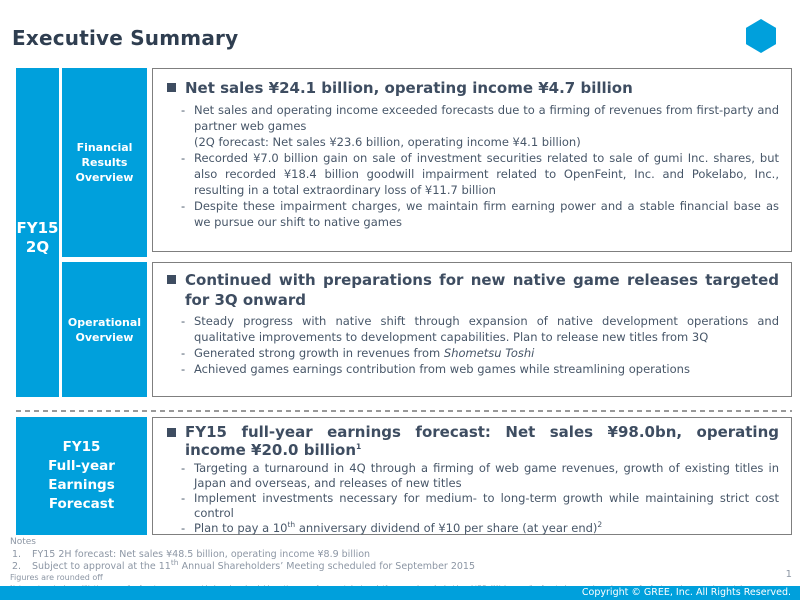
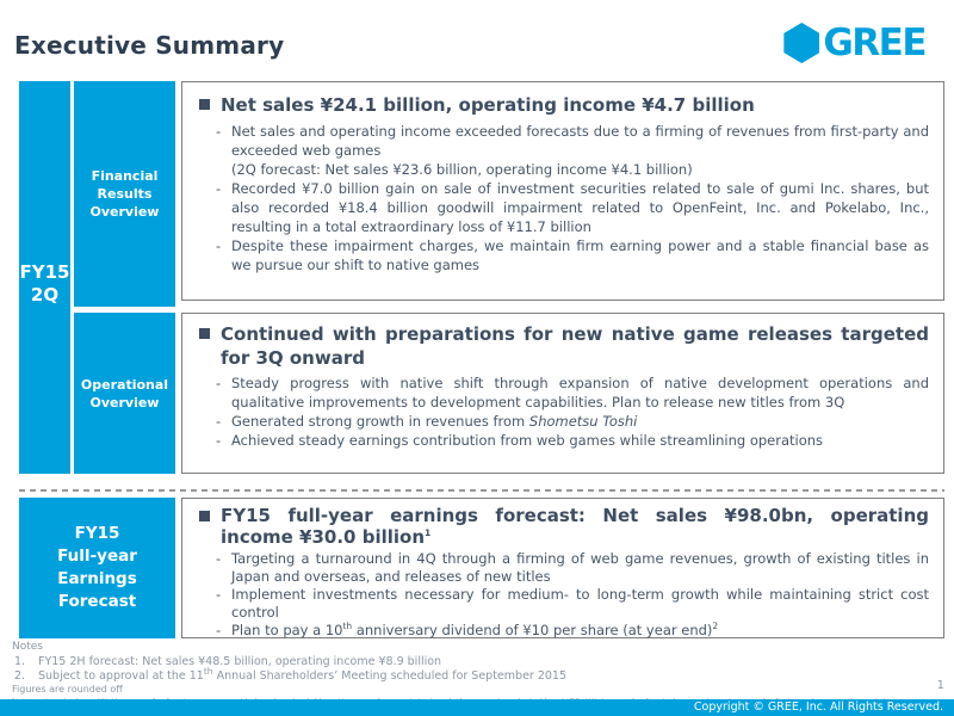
  Executive Summary
+ GREE
  FY15
  2Q
  Financial
  Results
  Overview
  Operational
  Overview
  FY15
  Full-year
  Earnings
  Forecast
  Net sales ¥24.1 billion, operating income ¥4.7 billion
  -
- Net sales and operating income exceeded forecasts due to a firming of revenues from first-party and partner web games
+ Net sales and operating income exceeded forecasts due to a firming of revenues from first-party and exceeded web games
  (2Q forecast: Net sales ¥23.6 billion, operating income ¥4.1 billion)
  -
  Recorded ¥7.0 billion gain on sale of investment securities related to sale of gumi Inc. shares, but also recorded ¥18.4 billion goodwill impairment related to OpenFeint, Inc. and Pokelabo, Inc., resulting in a total extraordinary loss of ¥11.7 billion
  -
  Despite these impairment charges, we maintain firm earning power and a stable financial base as we pursue our shift to native games
  Continued with preparations for new native game releases targeted for 3Q onward
  -
  Steady progress with native shift through expansion of native development operations and qualitative improvements to development capabilities. Plan to release new titles from 3Q
  -
  Generated strong growth in revenues from Shometsu Toshi
  -
- Achieved games earnings contribution from web games while streamlining operations
+ Achieved steady earnings contribution from web games while streamlining operations
- FY15 full-year earnings forecast: Net sales ¥98.0bn, operating income ¥20.0 billion1
+ FY15 full-year earnings forecast: Net sales ¥98.0bn, operating income ¥30.0 billion1
  -
  Targeting a turnaround in 4Q through a firming of web game revenues, growth of existing titles in Japan and overseas, and releases of new titles
  -
  Implement investments necessary for medium- to long-term growth while maintaining strict cost control
  -
  Plan to pay a 10th anniversary dividend of ¥10 per share (at year end)2
  Notes
  1.
  FY15 2H forecast: Net sales ¥48.5 billion, operating income ¥8.9 billion
  2.
  Subject to approval at the 11th Annual Shareholders’ Meeting scheduled for September 2015
  Figures are rounded off
  1
  Copyright © GREE, Inc. All Rights Reserved.
